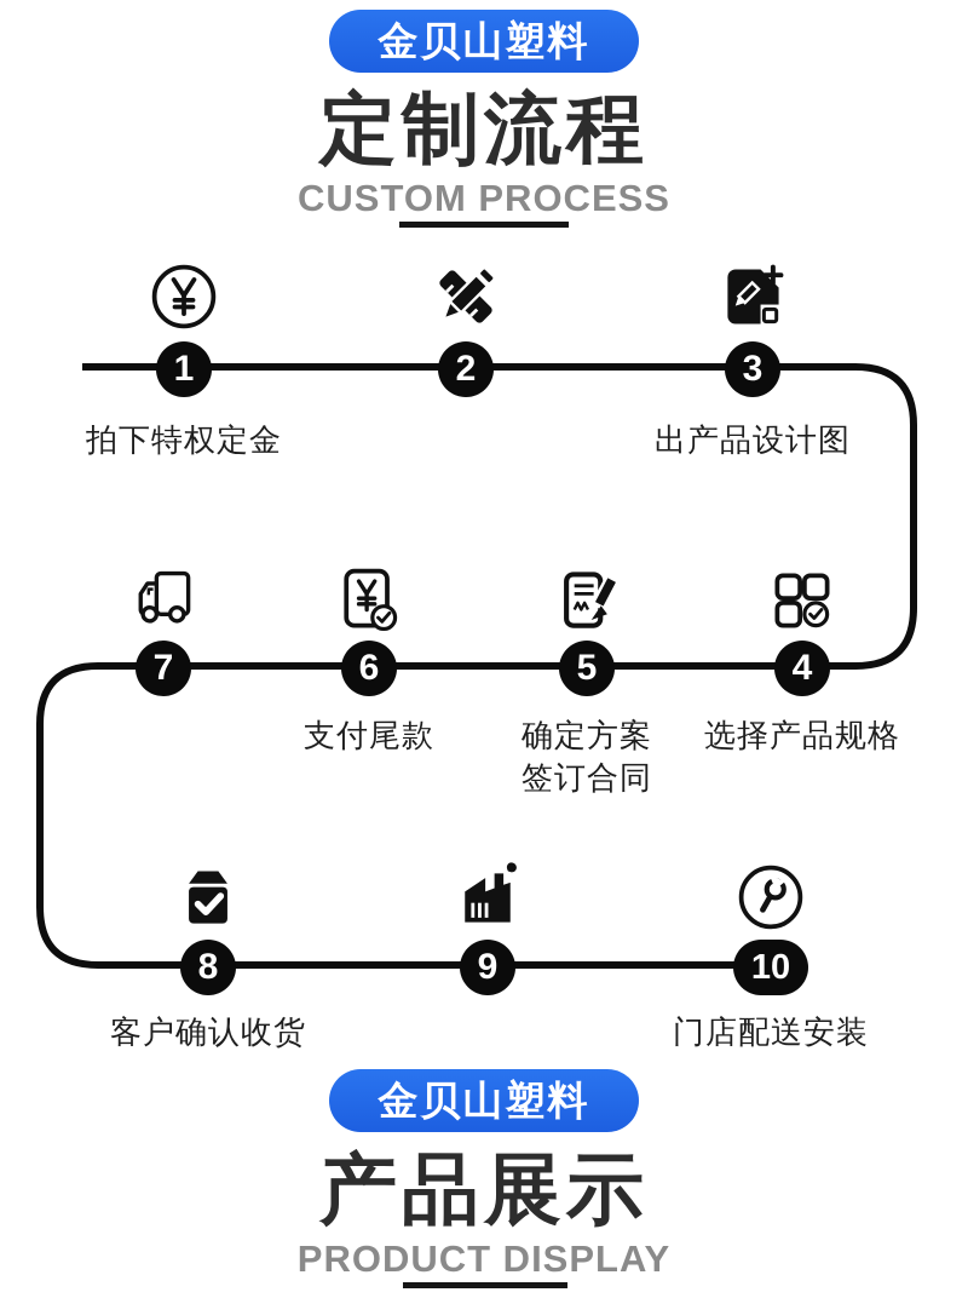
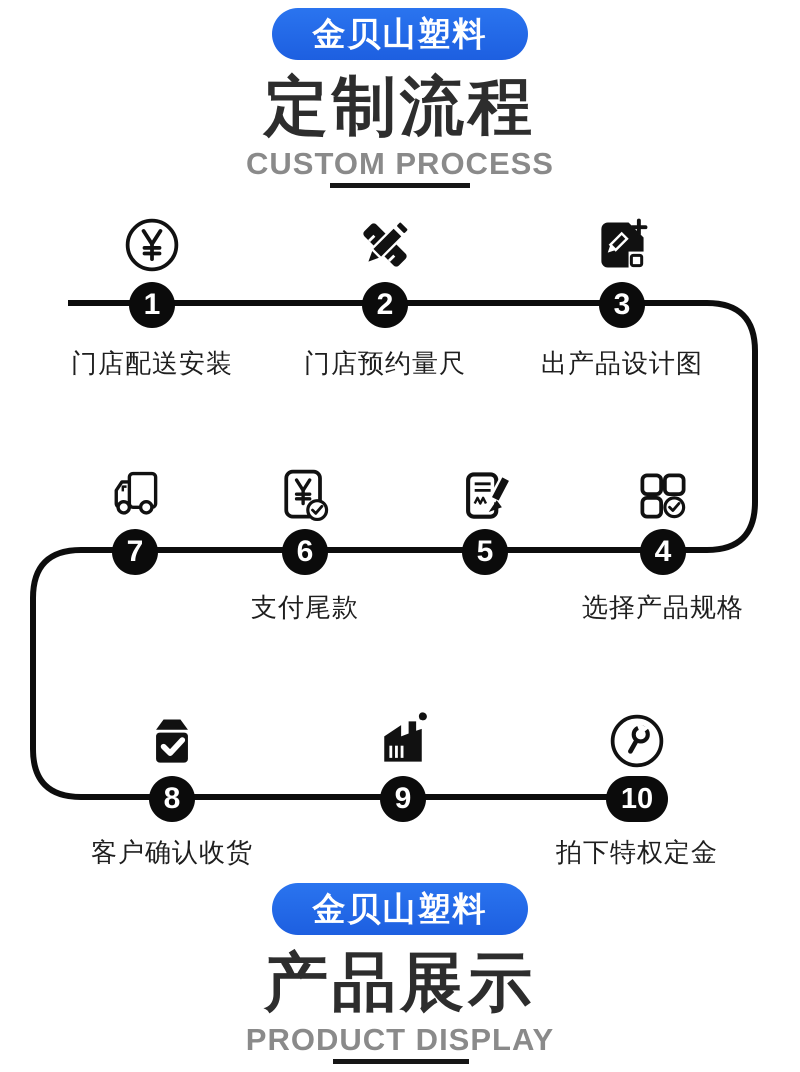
  金贝山塑料
  定制流程
  CUSTOM PROCESS
  1
- 拍下特权定金
+ 门店配送安装
  2
+ 门店预约量尺
  3
  出产品设计图
  4
  选择产品规格
  5
- 确定方案
- 签订合同
  6
  支付尾款
  7
  8
  客户确认收货
  9
  10
- 门店配送安装
+ 拍下特权定金
  金贝山塑料
  产品展示
  PRODUCT DISPLAY
